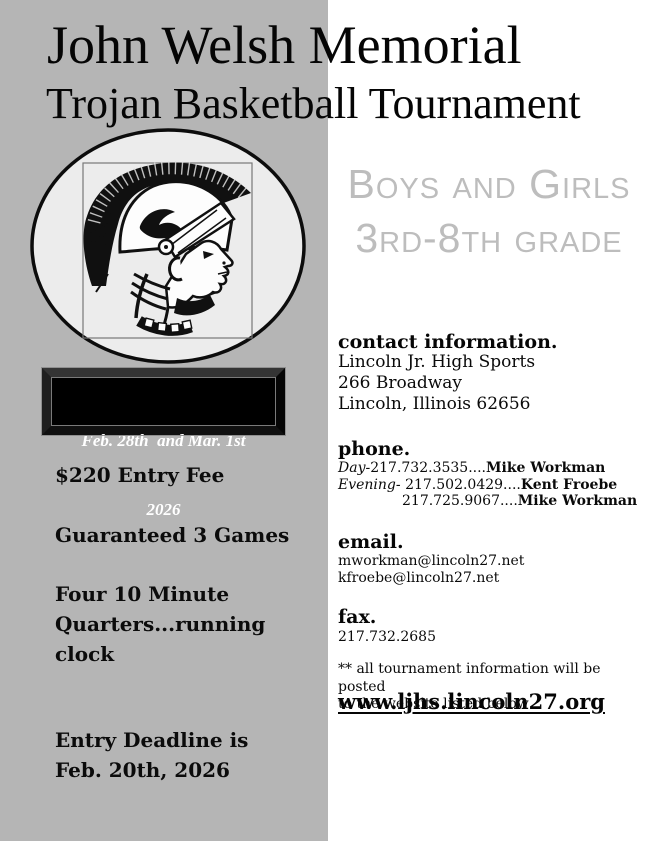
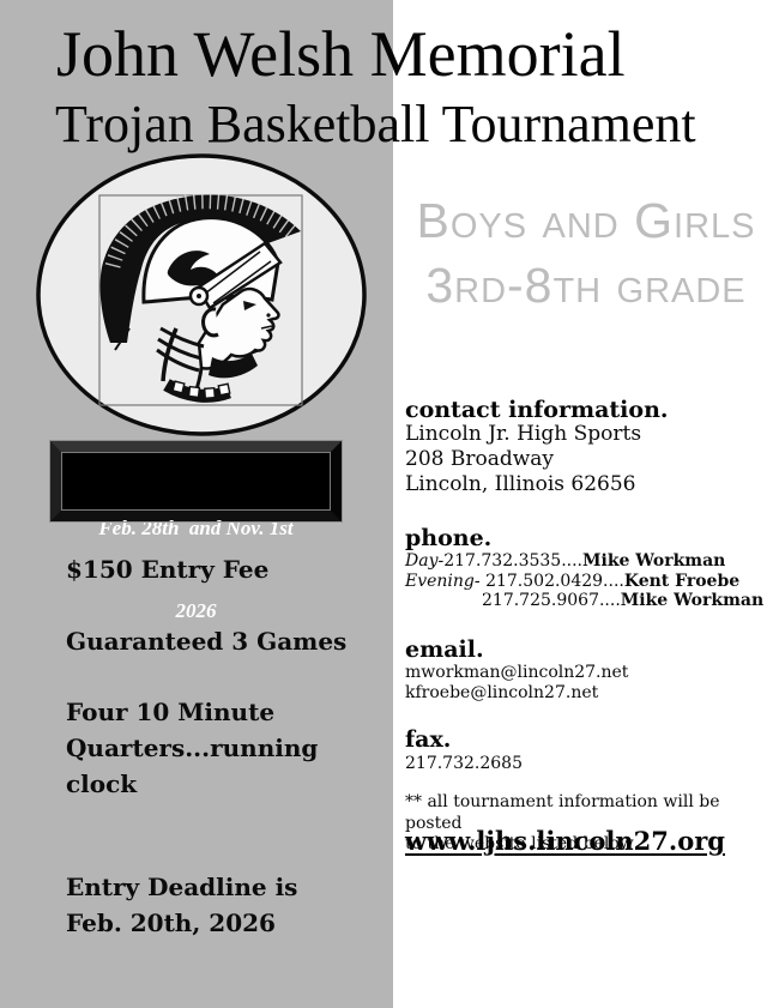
  John Welsh Memorial
  Trojan Basketball Tournament
- Feb. 28th and Mar. 1st
+ Feb. 28th and Nov. 1st
  2026
- $220 Entry Fee
+ $150 Entry Fee
  Guaranteed 3 Games
  Four 10 Minute
  Quarters...running
  clock
  Entry Deadline is
  Feb. 20th, 2026
  Boys and Girls
  3rd-8th grade
  contact information.
  Lincoln Jr. High Sports
- 266 Broadway
+ 208 Broadway
  Lincoln, Illinois 62656
  phone.
  Day-217.732.3535....Mike Workman
  Evening- 217.502.0429....Kent Froebe
  217.725.9067....Mike Workman
  email.
  mworkman@lincoln27.net
  kfroebe@lincoln27.net
  fax.
  217.732.2685
  ** all tournament information will be posted
  to the website listed below
  www.ljhs.lincoln27.org
